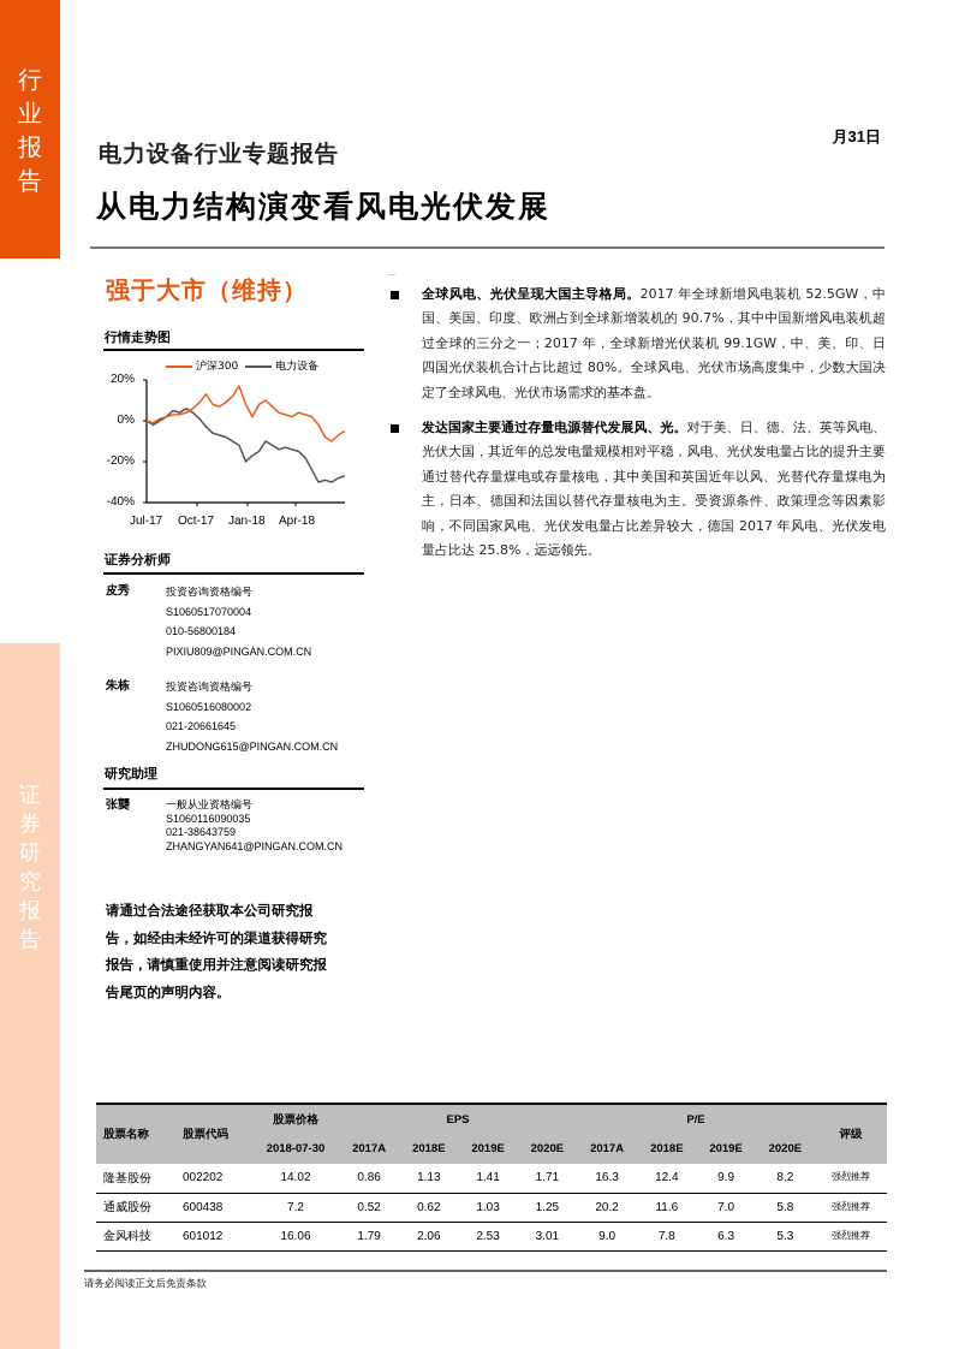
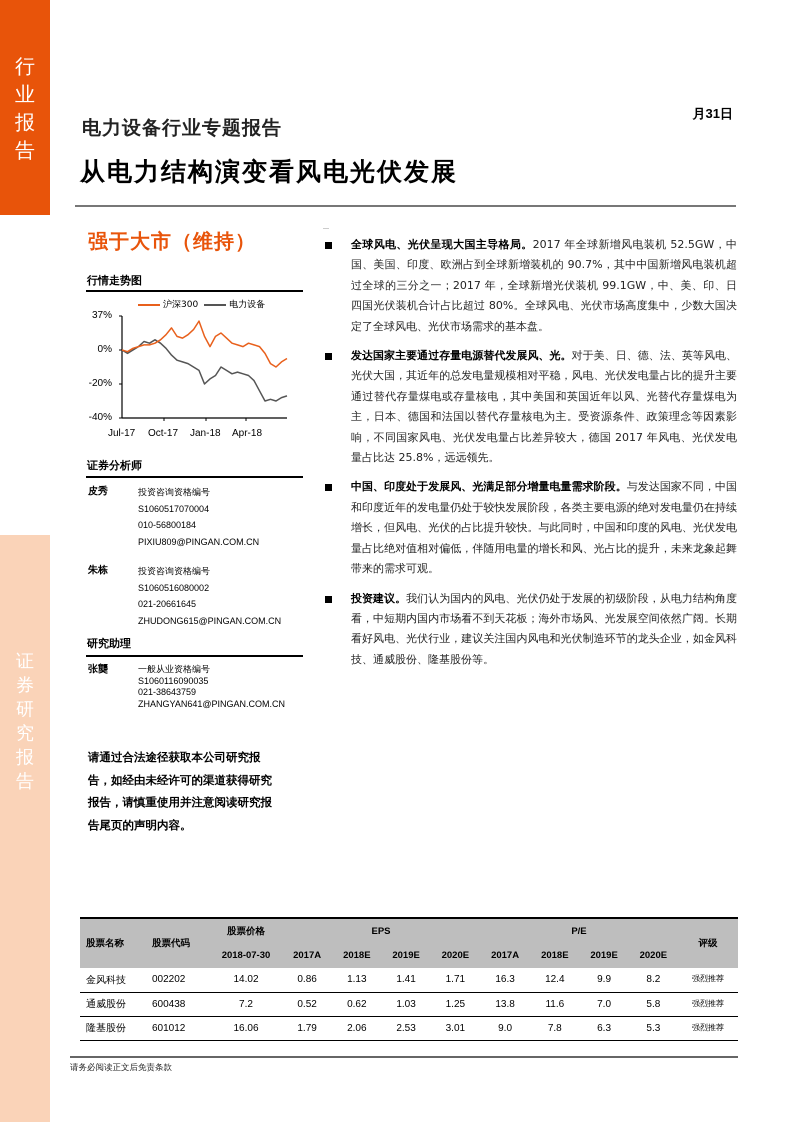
  行业报告
  证券研究报告
  月31日
  电力设备行业专题报告
  从电力结构演变看风电光伏发展
  强于大市（维持）
  行情走势图
  沪深300
  电力设备
- 20%
+ 37%
  0%
  -20%
  -40%
  Jul-17
  Oct-17
  Jan-18
  Apr-18
  证券分析师
  皮秀
  投资咨询资格编号
  S1060517070004
  010-56800184
  PIXIU809@PINGAN.COM.CN
  朱栋
  投资咨询资格编号
  S1060516080002
  021-20661645
  ZHUDONG615@PINGAN.COM.CN
  研究助理
  张龑
  一般从业资格编号
  S1060116090035
  021-38643759
  ZHANGYAN641@PINGAN.COM.CN
  请通过合法途径获取本公司研究报告，如经由未经许可的渠道获得研究报告，请慎重使用并注意阅读研究报告尾页的声明内容。
  全球风电、光伏呈现大国主导格局。2017 年全球新增风电装机 52.5GW，中国、美国、印度、欧洲占到全球新增装机的 90.7%，其中中国新增风电装机超过全球的三分之一；2017 年，全球新增光伏装机 99.1GW，中、美、印、日四国光伏装机合计占比超过 80%。全球风电、光伏市场高度集中，少数大国决定了全球风电、光伏市场需求的基本盘。
  发达国家主要通过存量电源替代发展风、光。对于美、日、德、法、英等风电、光伏大国，其近年的总发电量规模相对平稳，风电、光伏发电量占比的提升主要通过替代存量煤电或存量核电，其中美国和英国近年以风、光替代存量煤电为主，日本、德国和法国以替代存量核电为主。受资源条件、政策理念等因素影响，不同国家风电、光伏发电量占比差异较大，德国 2017 年风电、光伏发电量占比达 25.8%，远远领先。
+ 中国、印度处于发展风、光满足部分增量电量需求阶段。与发达国家不同，中国和印度近年的发电量仍处于较快发展阶段，各类主要电源的绝对发电量仍在持续增长，但风电、光伏的占比提升较快。与此同时，中国和印度的风电、光伏发电量占比绝对值相对偏低，伴随用电量的增长和风、光占比的提升，未来龙象起舞带来的需求可观。
+ 投资建议。我们认为国内的风电、光伏仍处于发展的初级阶段，从电力结构角度看，中短期内国内市场看不到天花板；海外市场风、光发展空间依然广阔。长期看好风电、光伏行业，建议关注国内风电和光伏制造环节的龙头企业，如金风科技、通威股份、隆基股份等。
  股票名称	股票代码	股票价格	EPS	P/E	评级
  2018-07-30	2017A	2018E	2019E	2020E	2017A	2018E	2019E	2020E
- 隆基股份	002202	14.02	0.86	1.13	1.41	1.71	16.3	12.4	9.9	8.2	强烈推荐
+ 金风科技	002202	14.02	0.86	1.13	1.41	1.71	16.3	12.4	9.9	8.2	强烈推荐
- 通威股份	600438	7.2	0.52	0.62	1.03	1.25	20.2	11.6	7.0	5.8	强烈推荐
+ 通威股份	600438	7.2	0.52	0.62	1.03	1.25	13.8	11.6	7.0	5.8	强烈推荐
- 金风科技	601012	16.06	1.79	2.06	2.53	3.01	9.0	7.8	6.3	5.3	强烈推荐
+ 隆基股份	601012	16.06	1.79	2.06	2.53	3.01	9.0	7.8	6.3	5.3	强烈推荐
  请务必阅读正文后免责条款
